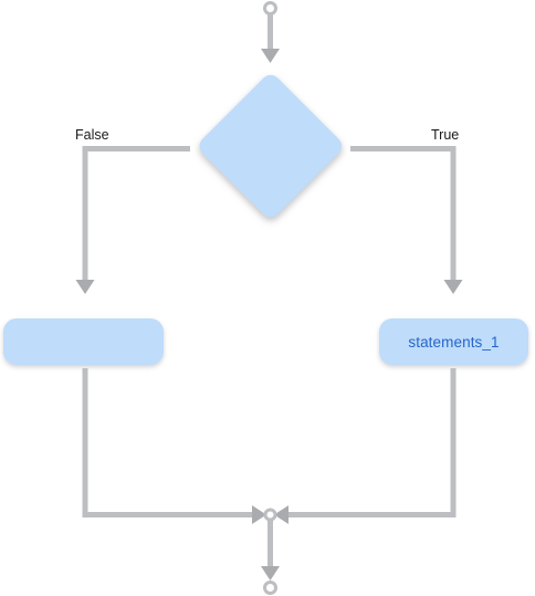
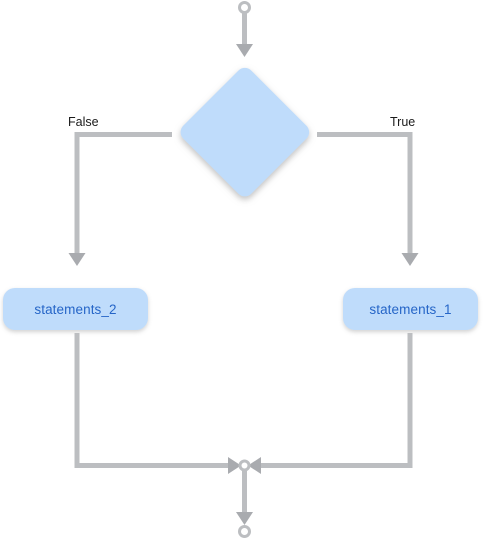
+ statements_2
  statements_1
  False
  True
